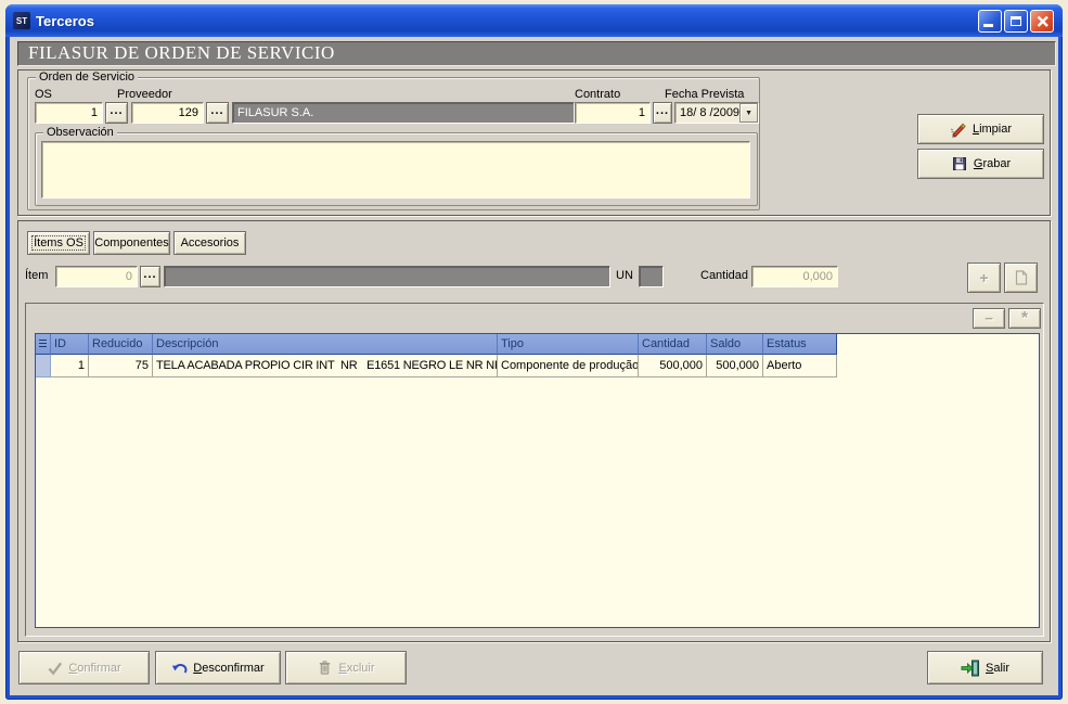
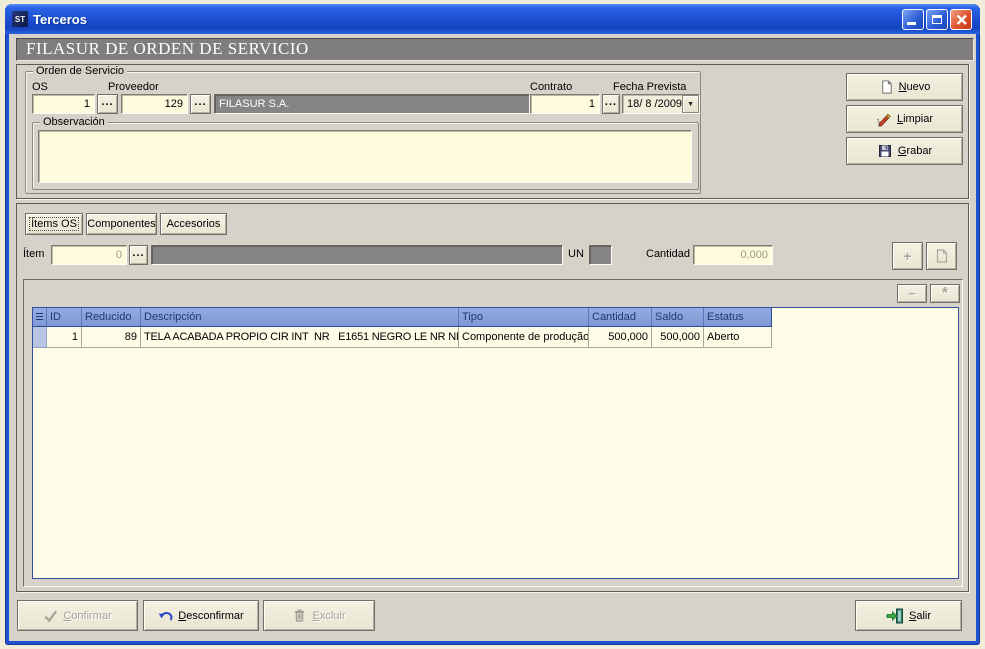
  ST
  Terceros
  FILASUR DE ORDEN DE SERVICIO
  Orden de Servicio
  OS
  Proveedor
  Contrato
  Fecha Prevista
  1
  ...
  129
  ...
  FILASUR S.A.
  1
  ...
  18/ 8 /2009
  Observación
+ Nuevo
  Limpiar
  Grabar
  Ítems OS
  Componentes
  Accesorios
  Ítem
  0
  ...
  UN
  Cantidad
  0,000
  +
  −
  *
  ID
  Reducido
  Descripción
  Tipo
  Cantidad
  Saldo
  Estatus
  1
- 75
+ 89
  TELA ACABADA PROPIO CIR INT NR E1651 NEGRO LE NR N
  Componente de produção
  500,000
  500,000
  Aberto
  Confirmar
  Desconfirmar
  Excluir
  Salir
